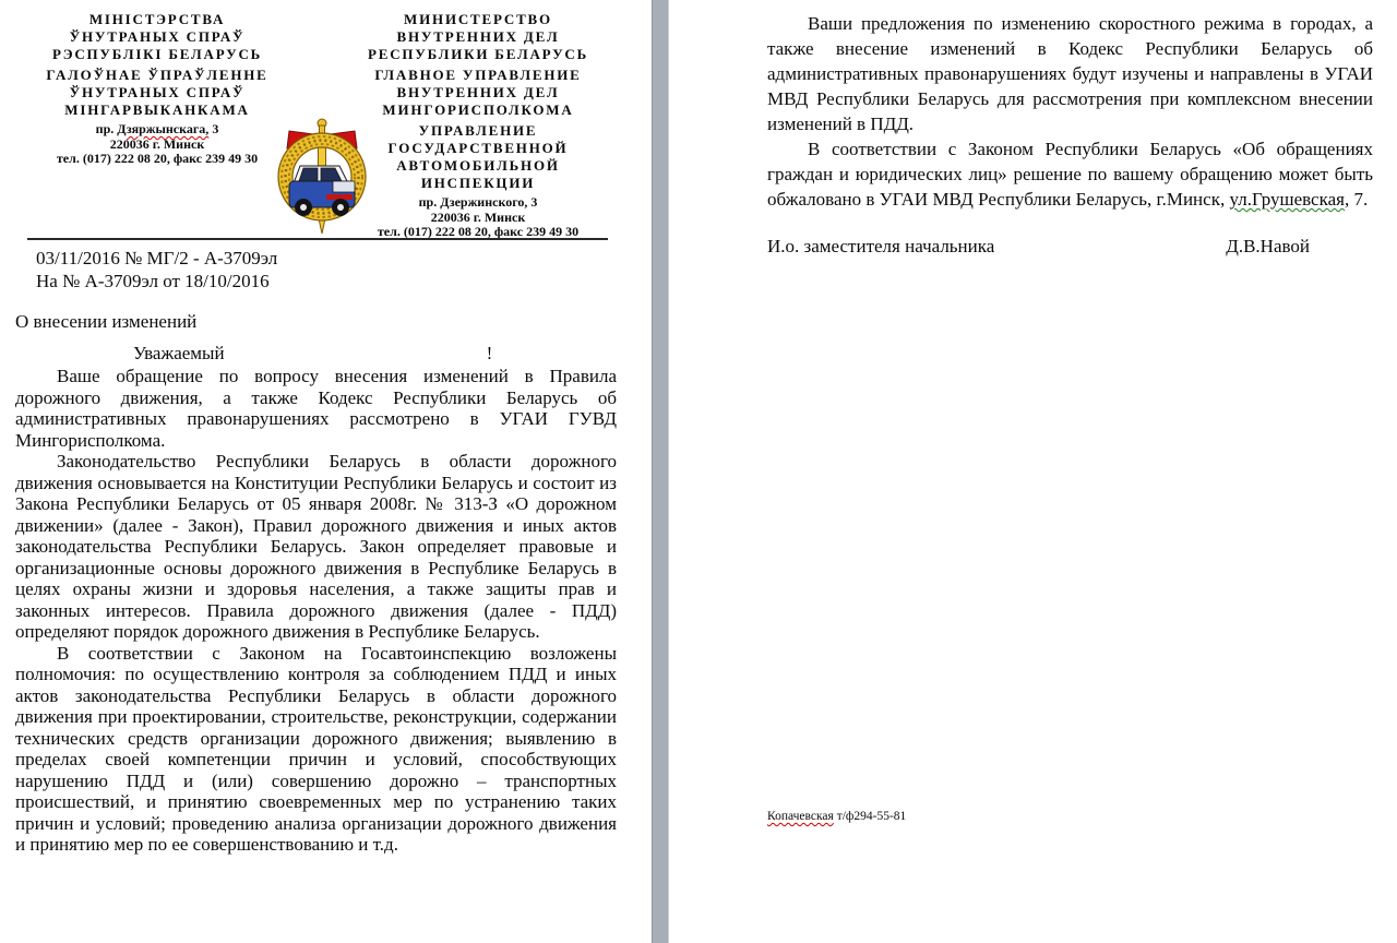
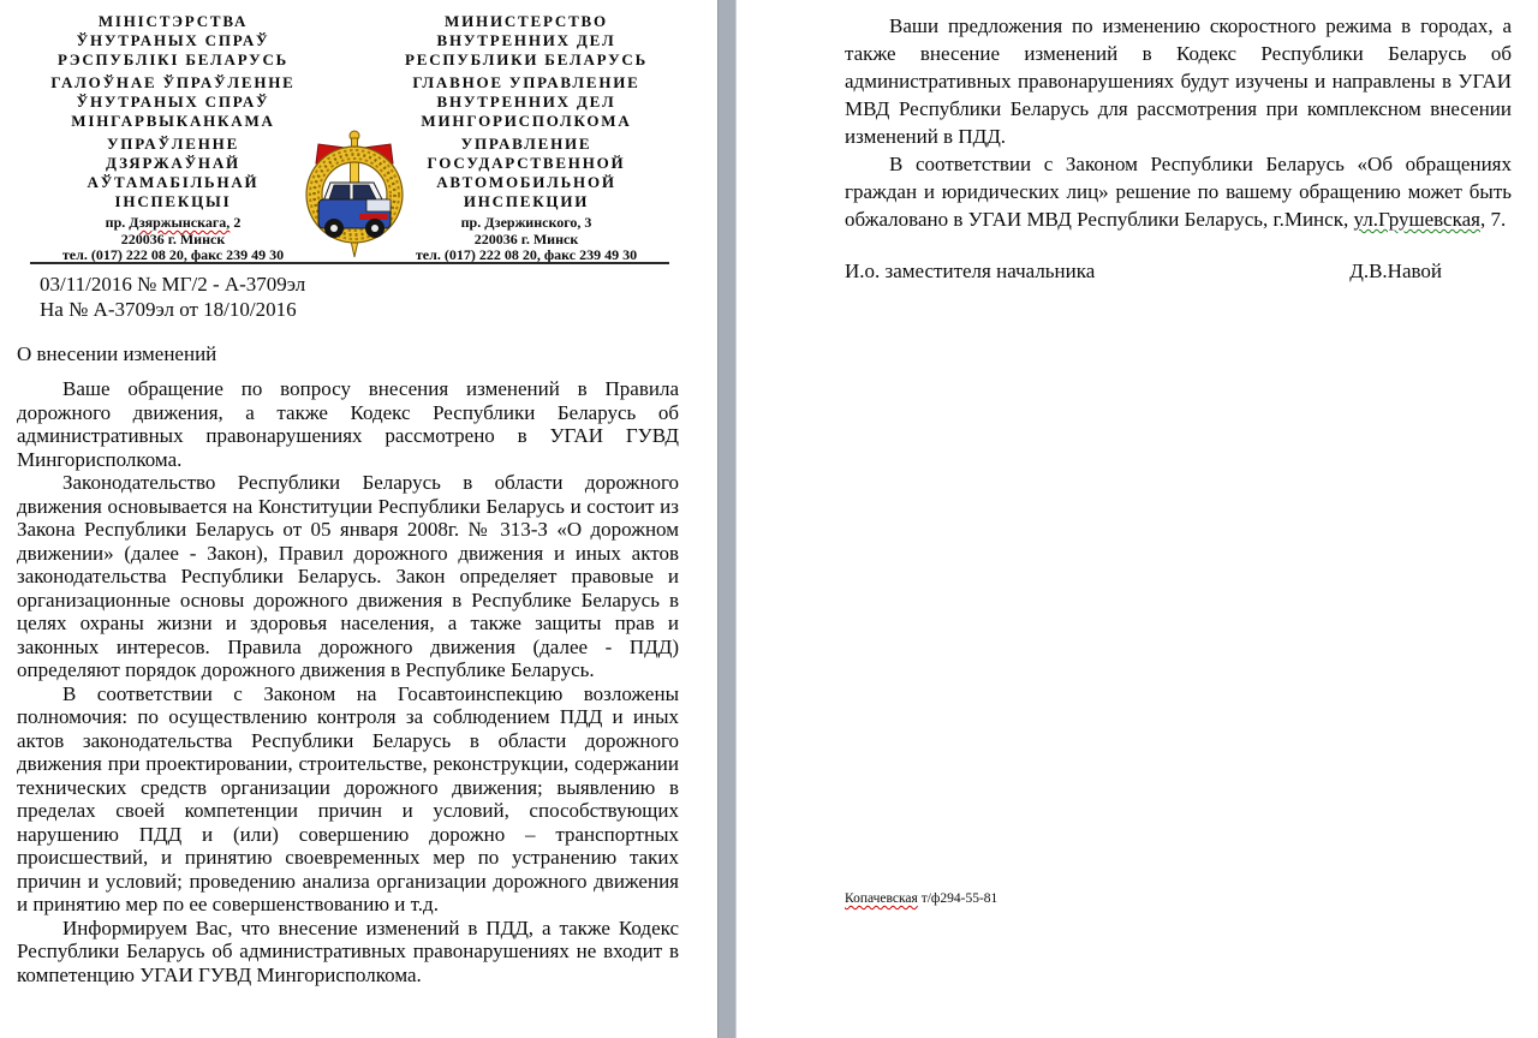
  МІНІСТЭРСТВА
  ЎНУТРАНЫХ СПРАЎ
  РЭСПУБЛІКІ БЕЛАРУСЬ
  ГАЛОЎНАЕ ЎПРАЎЛЕННЕ
  ЎНУТРАНЫХ СПРАЎ
  МІНГАРВЫКАНКАМА
+ УПРАЎЛЕННЕ
+ ДЗЯРЖАЎНАЙ
+ АЎТАМАБІЛЬНАЙ
+ ІНСПЕКЦЫІ
- пр. Дзяржынскага, 3
+ пр. Дзяржынскага, 2
  220036 г. Минск
  тел. (017) 222 08 20, факс 239 49 30
  МИНИСТЕРСТВО
  ВНУТРЕННИХ ДЕЛ
  РЕСПУБЛИКИ БЕЛАРУСЬ
  ГЛАВНОЕ УПРАВЛЕНИЕ
  ВНУТРЕННИХ ДЕЛ
  МИНГОРИСПОЛКОМА
  УПРАВЛЕНИЕ
  ГОСУДАРСТВЕННОЙ
  АВТОМОБИЛЬНОЙ
  ИНСПЕКЦИИ
  пр. Дзержинского, 3
  220036 г. Минск
  тел. (017) 222 08 20, факс 239 49 30
  03/11/2016 № МГ/2 - А-3709эл
  На № А-3709эл от 18/10/2016
  О внесении изменений
- Уважаемый !
  Ваше обращение по вопросу внесения изменений в Правила дорожного движения, а также Кодекс Республики Беларусь об административных правонарушениях рассмотрено в УГАИ ГУВД Мингорисполкома.
  Законодательство Республики Беларусь в области дорожного движения основывается на Конституции Республики Беларусь и состоит из Закона Республики Беларусь от 05 января 2008г. № 313-З «О дорожном движении» (далее - Закон), Правил дорожного движения и иных актов законодательства Республики Беларусь. Закон определяет правовые и организационные основы дорожного движения в Республике Беларусь в целях охраны жизни и здоровья населения, а также защиты прав и законных интересов. Правила дорожного движения (далее - ПДД) определяют порядок дорожного движения в Республике Беларусь.
  В соответствии с Законом на Госавтоинспекцию возложены полномочия: по осуществлению контроля за соблюдением ПДД и иных актов законодательства Республики Беларусь в области дорожного движения при проектировании, строительстве, реконструкции, содержании технических средств организации дорожного движения; выявлению в пределах своей компетенции причин и условий, способствующих нарушению ПДД и (или) совершению дорожно – транспортных происшествий, и принятию своевременных мер по устранению таких причин и условий; проведению анализа организации дорожного движения и принятию мер по ее совершенствованию и т.д.
+ Информируем Вас, что внесение изменений в ПДД, а также Кодекс Республики Беларусь об административных правонарушениях не входит в компетенцию УГАИ ГУВД Мингорисполкома.
  Ваши предложения по изменению скоростного режима в городах, а также внесение изменений в Кодекс Республики Беларусь об административных правонарушениях будут изучены и направлены в УГАИ МВД Республики Беларусь для рассмотрения при комплексном внесении изменений в ПДД.
  В соответствии с Законом Республики Беларусь «Об обращениях граждан и юридических лиц» решение по вашему обращению может быть обжаловано в УГАИ МВД Республики Беларусь, г.Минск, ул.Грушевская, 7.
  И.о. заместителя начальника
  Д.В.Навой
  Копачевская т/ф294-55-81
